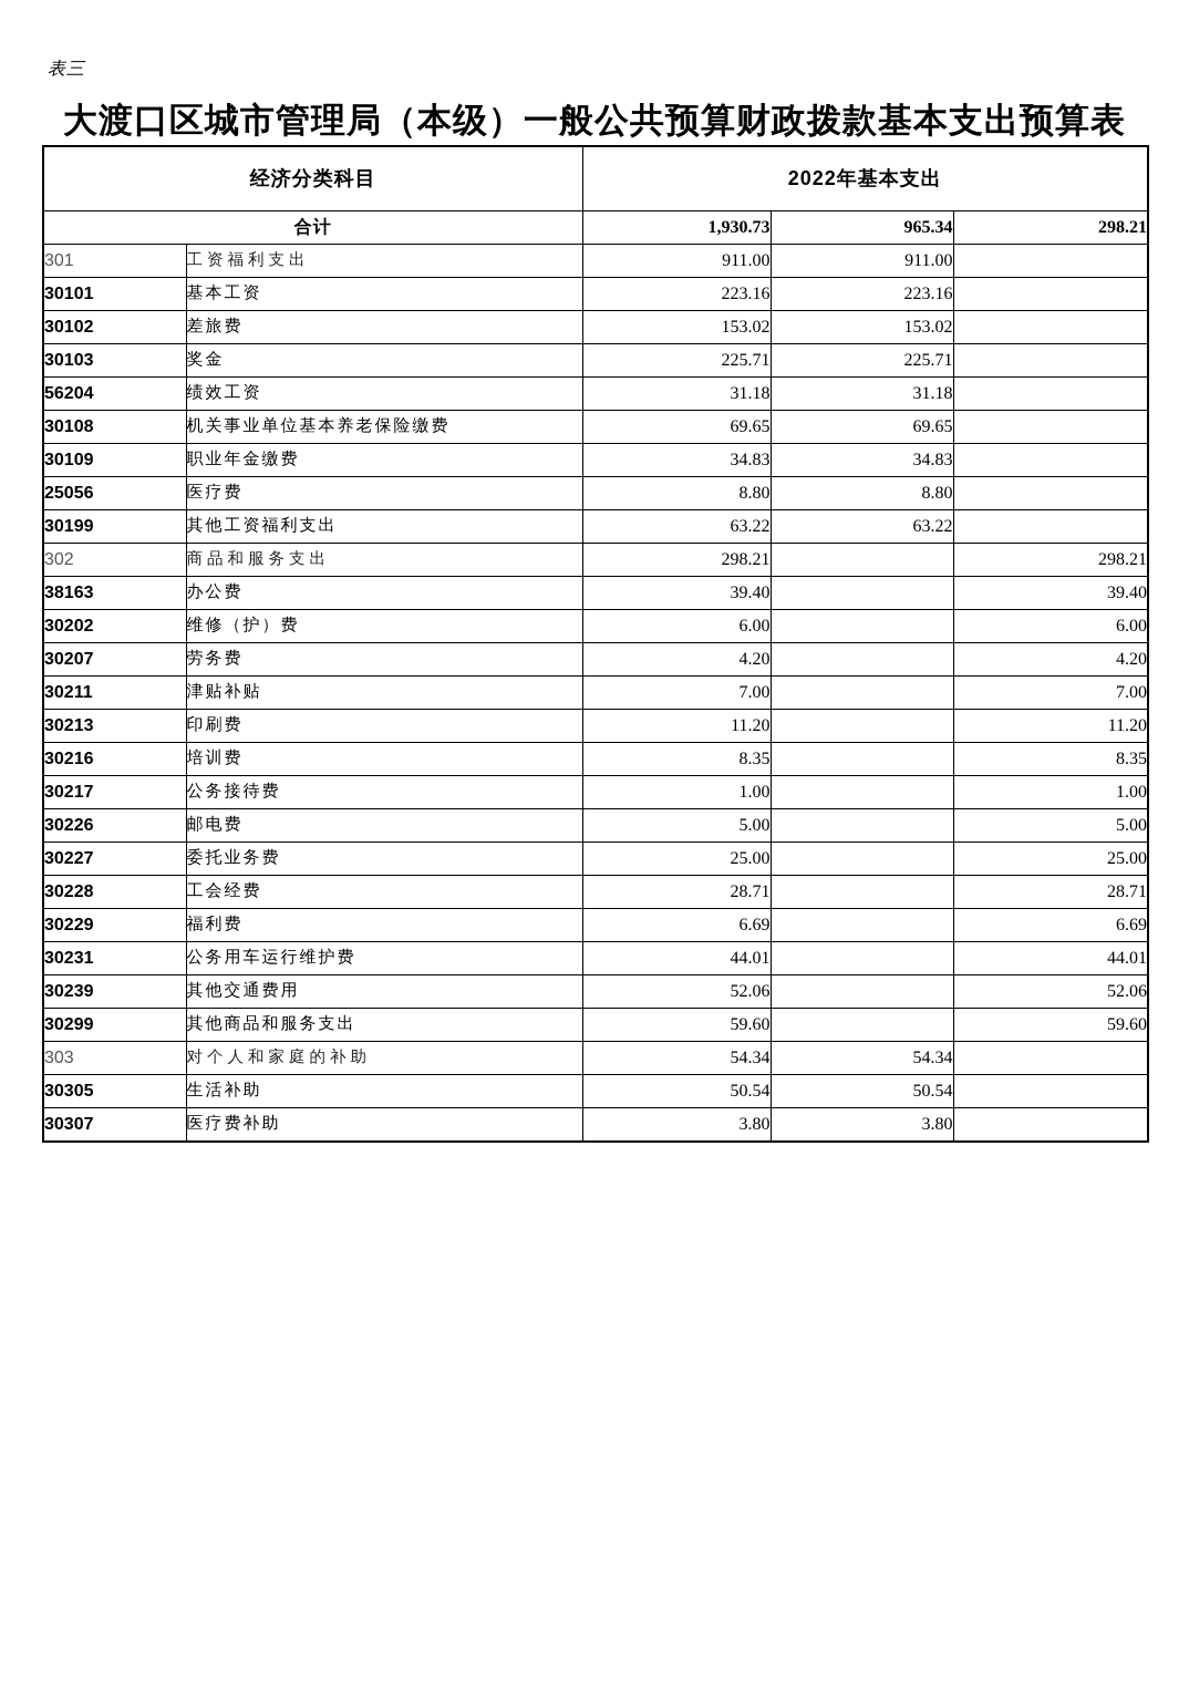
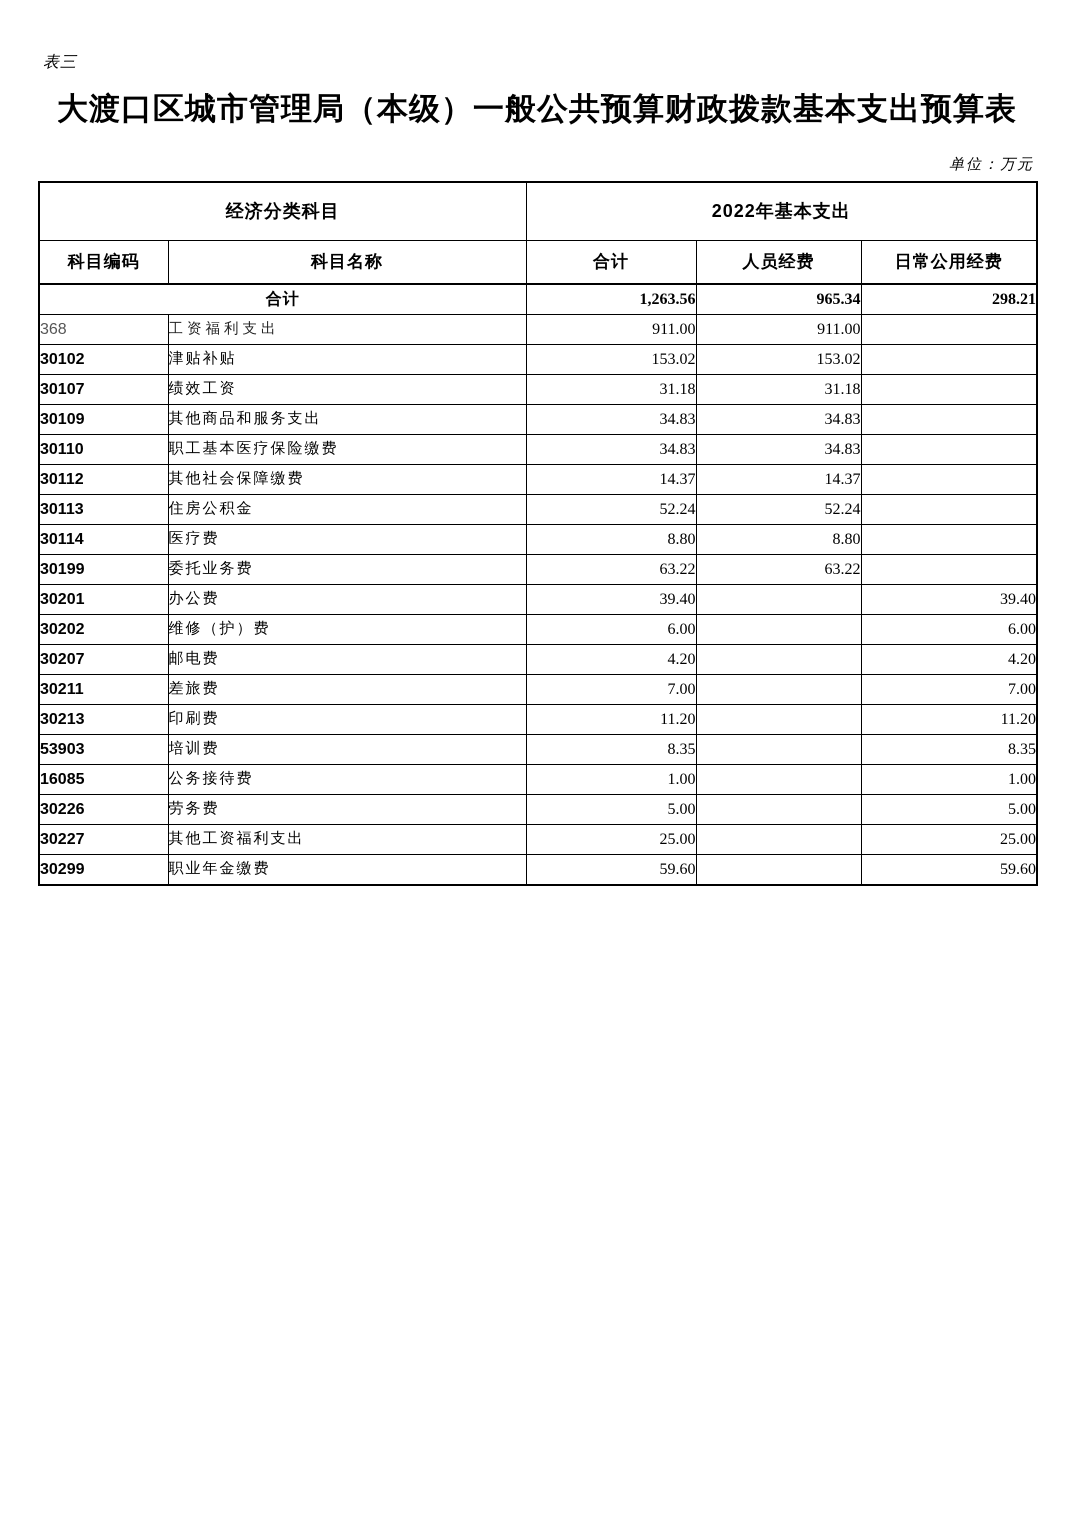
  表三
  大渡口区城市管理局（本级）一般公共预算财政拨款基本支出预算表
+ 单位：万元
  经济分类科目	2022年基本支出
+ 科目编码	科目名称	合计	人员经费	日常公用经费
- 合计	1,930.73	965.34	298.21
+ 合计	1,263.56	965.34	298.21
- 301	工资福利支出	911.00	911.00
+ 368	工资福利支出	911.00	911.00
- 30101	基本工资	223.16	223.16
- 30102	差旅费	153.02	153.02
+ 30102	津贴补贴	153.02	153.02
- 30103	奖金	225.71	225.71
- 56204	绩效工资	31.18	31.18
+ 30107	绩效工资	31.18	31.18
- 30108	机关事业单位基本养老保险缴费	69.65	69.65
- 30109	职业年金缴费	34.83	34.83
+ 30109	其他商品和服务支出	34.83	34.83
+ 30110	职工基本医疗保险缴费	34.83	34.83
+ 30112	其他社会保障缴费	14.37	14.37
+ 30113	住房公积金	52.24	52.24
- 25056	医疗费	8.80	8.80
+ 30114	医疗费	8.80	8.80
- 30199	其他工资福利支出	63.22	63.22
+ 30199	委托业务费	63.22	63.22
- 302	商品和服务支出	298.21		298.21
- 38163	办公费	39.40		39.40
+ 30201	办公费	39.40		39.40
  30202	维修（护）费	6.00		6.00
- 30207	劳务费	4.20		4.20
+ 30207	邮电费	4.20		4.20
- 30211	津贴补贴	7.00		7.00
+ 30211	差旅费	7.00		7.00
  30213	印刷费	11.20		11.20
- 30216	培训费	8.35		8.35
+ 53903	培训费	8.35		8.35
- 30217	公务接待费	1.00		1.00
+ 16085	公务接待费	1.00		1.00
- 30226	邮电费	5.00		5.00
+ 30226	劳务费	5.00		5.00
- 30227	委托业务费	25.00		25.00
+ 30227	其他工资福利支出	25.00		25.00
- 30228	工会经费	28.71		28.71
- 30229	福利费	6.69		6.69
- 30231	公务用车运行维护费	44.01		44.01
- 30239	其他交通费用	52.06		52.06
- 30299	其他商品和服务支出	59.60		59.60
+ 30299	职业年金缴费	59.60		59.60
- 303	对个人和家庭的补助	54.34	54.34
- 30305	生活补助	50.54	50.54
- 30307	医疗费补助	3.80	3.80
